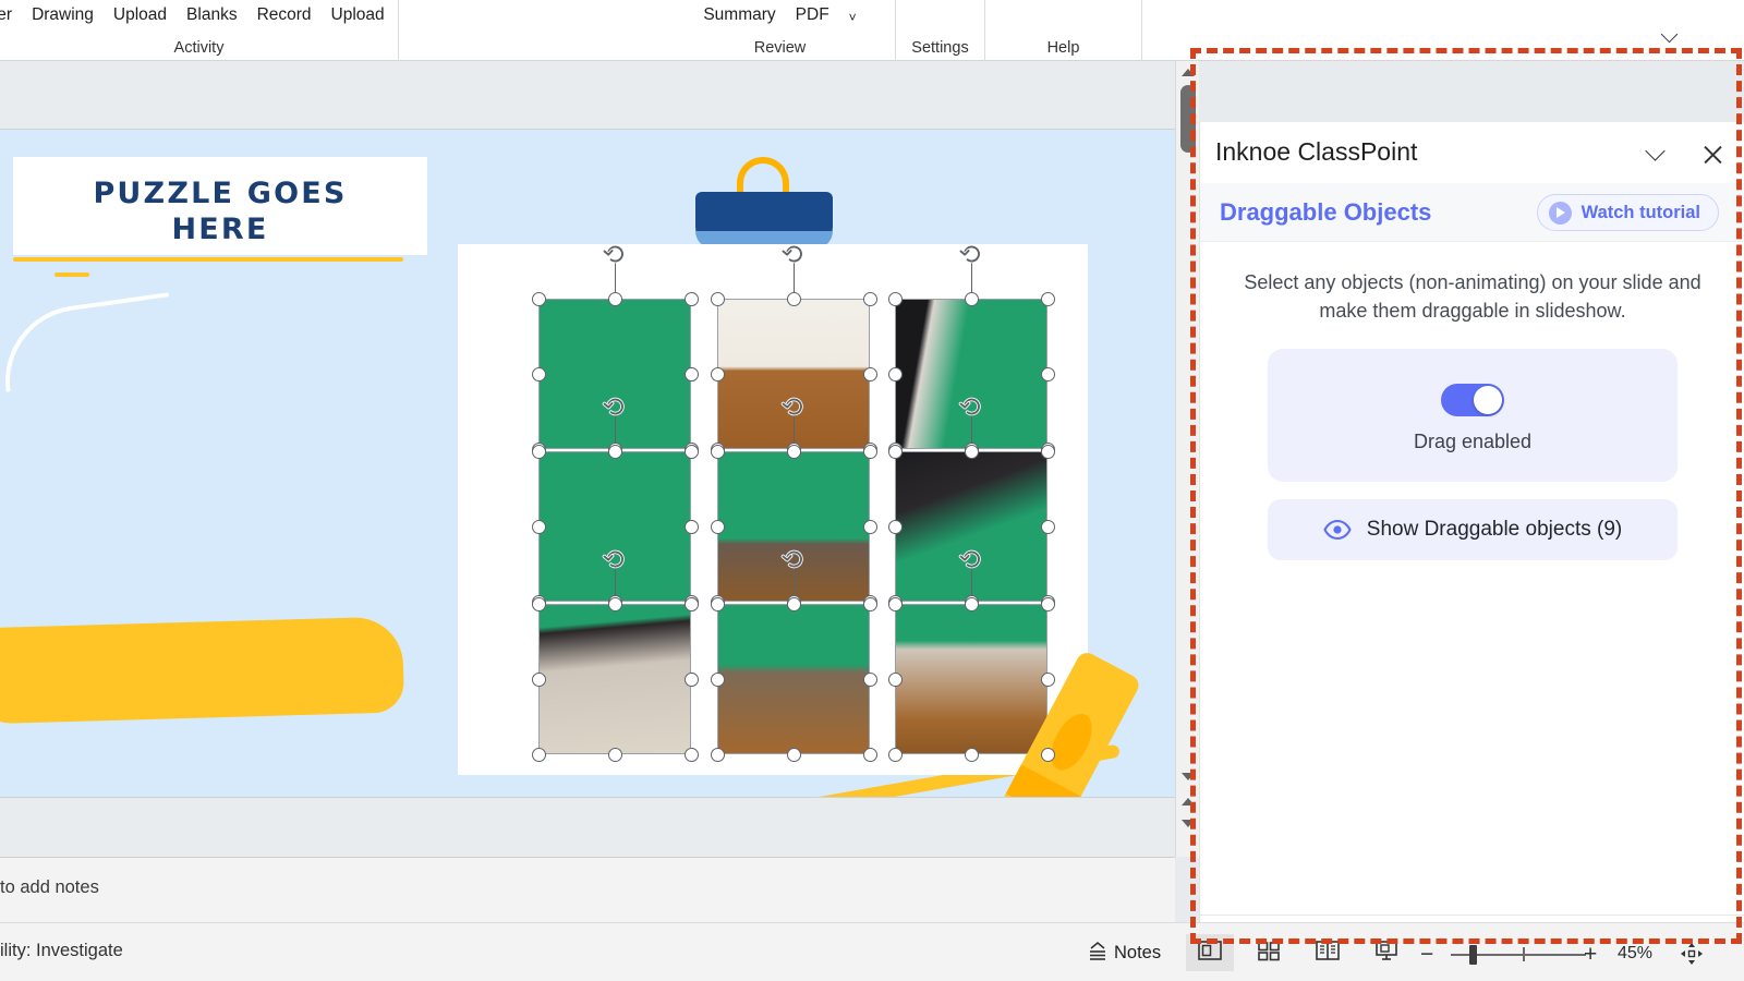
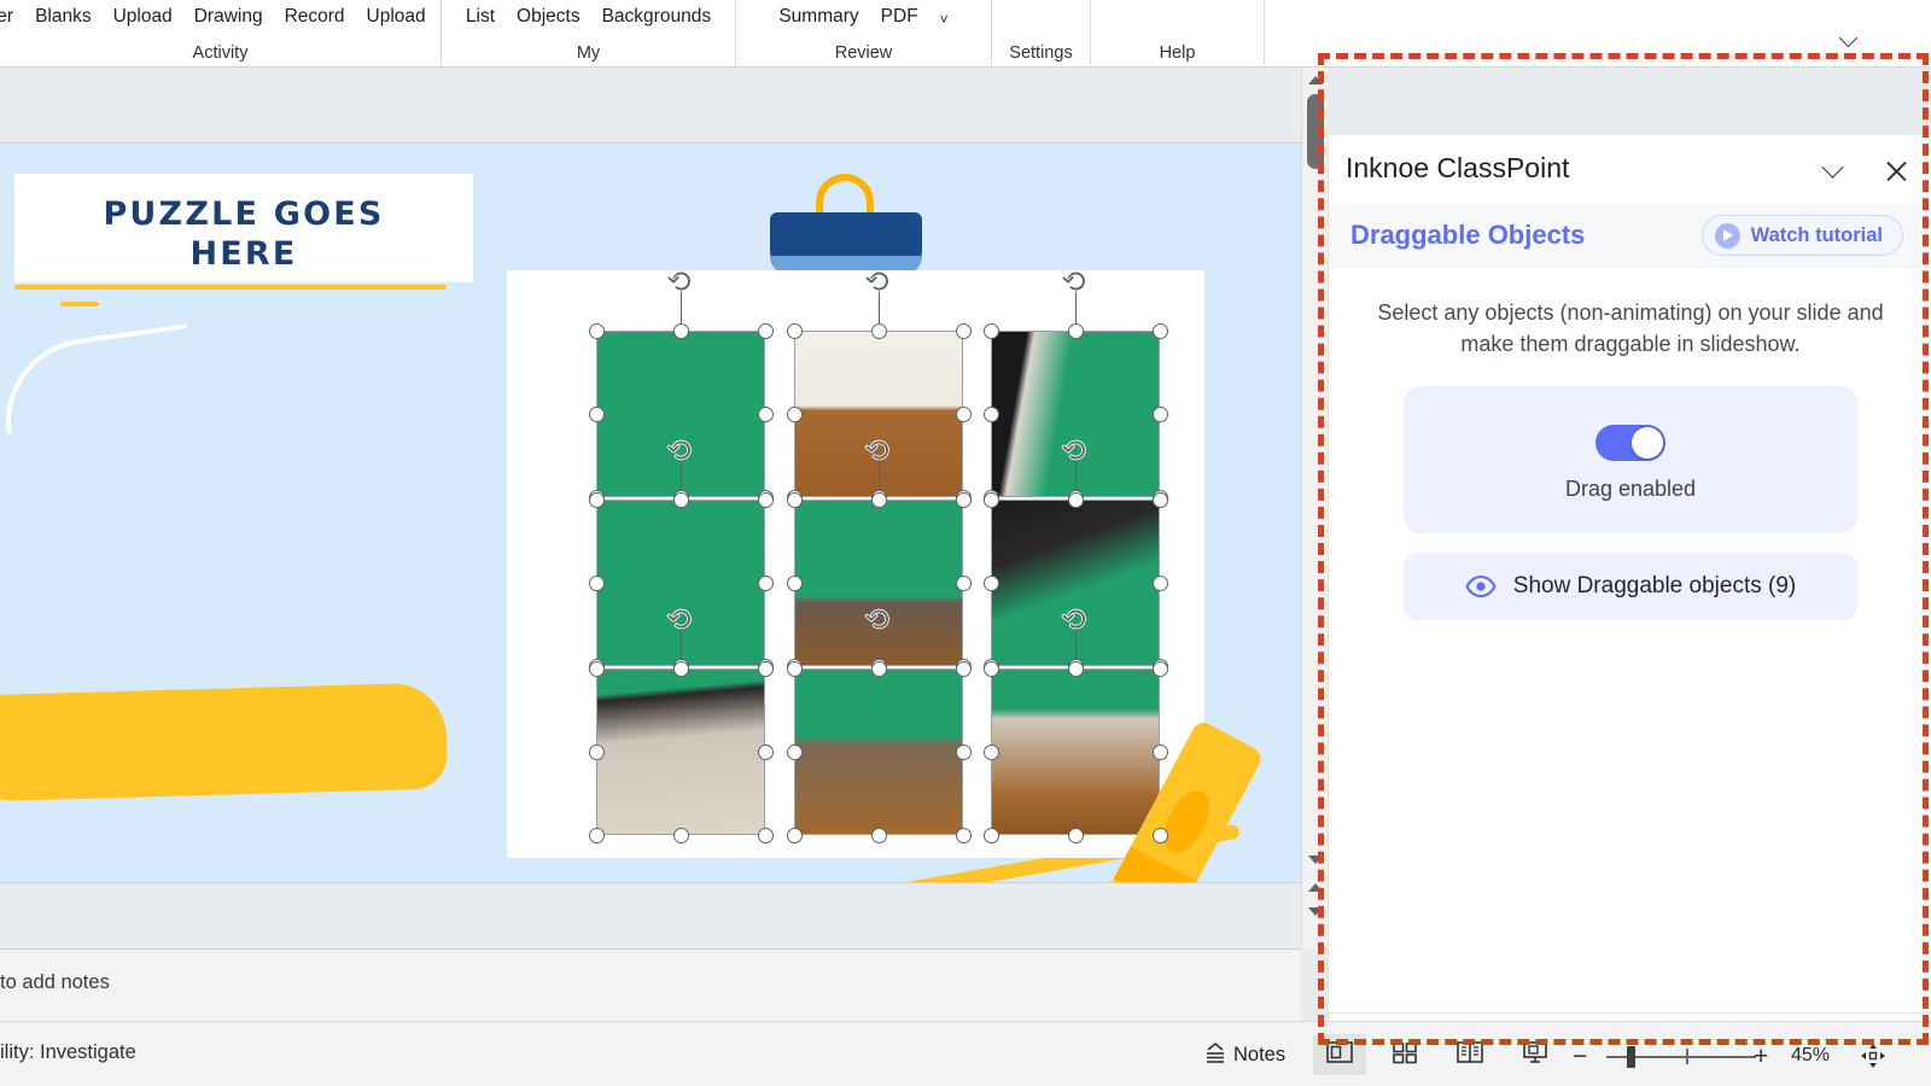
- Drawing
+ Blanks
  Upload
- Blanks
+ Drawing
  Record
  Upload
  Activity
+ List
+ Objects
+ Backgrounds
+ My
  Summary
  PDF
  ˅
  Review
  Settings
  Help
  PUZZLE GOES
  HERE
  to add notes
  Inknoe ClassPoint
  Draggable Objects
  Watch tutorial
  Select any objects (non-animating) on your slide and make them draggable in slideshow.
  Drag enabled
  Show Draggable objects (9)
  ility: Investigate
  Notes
  −
  +
  45%
